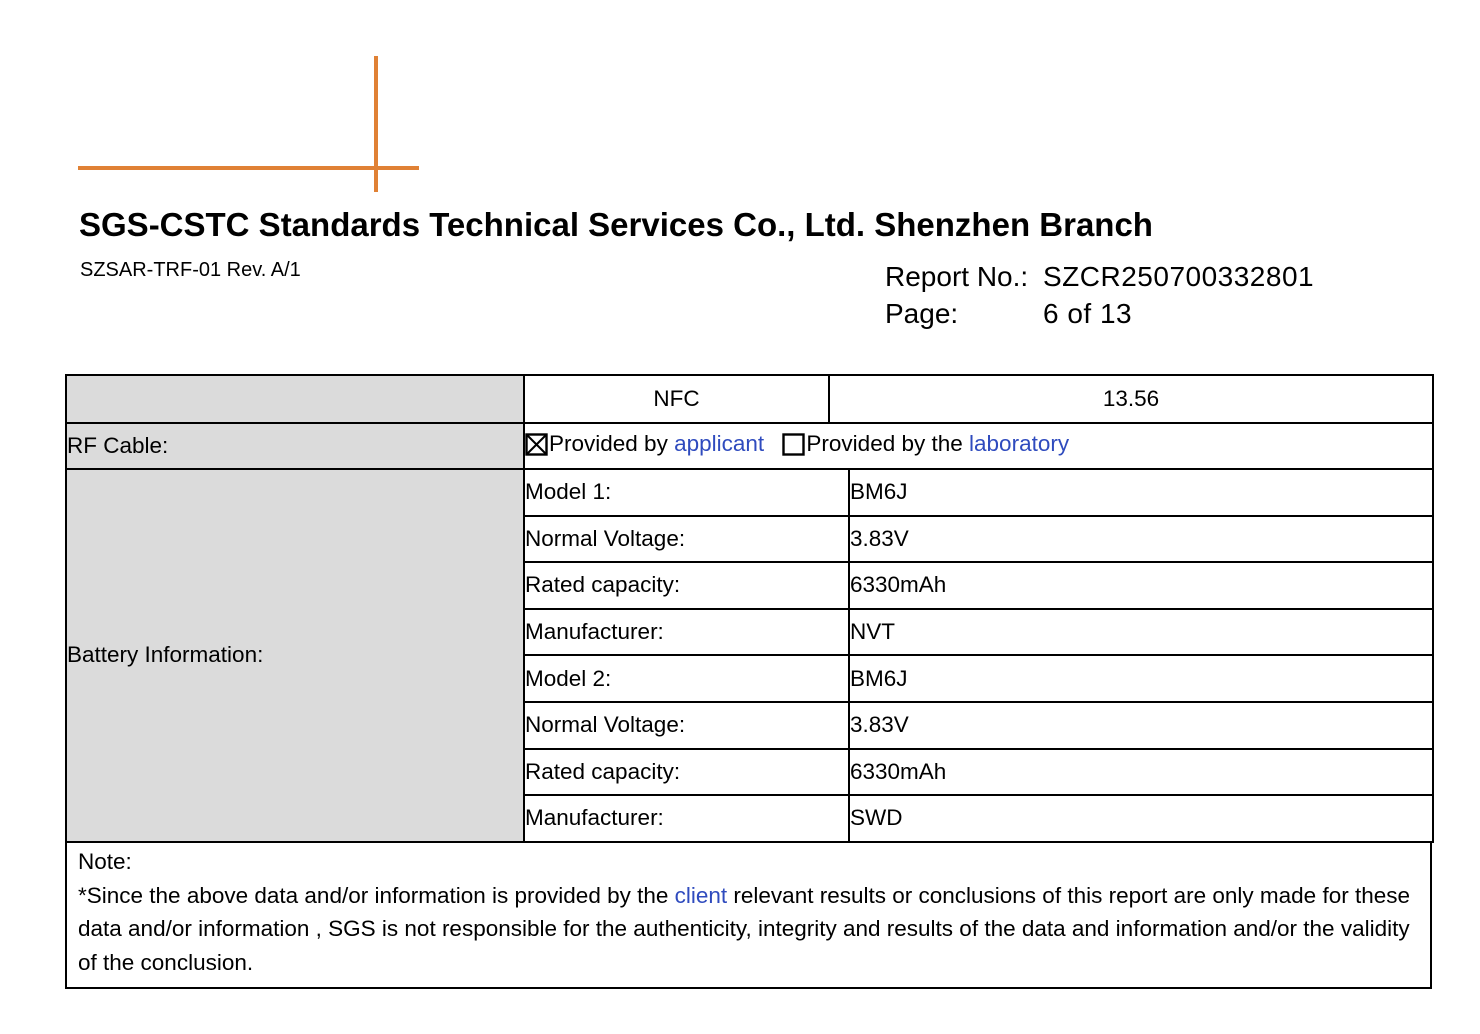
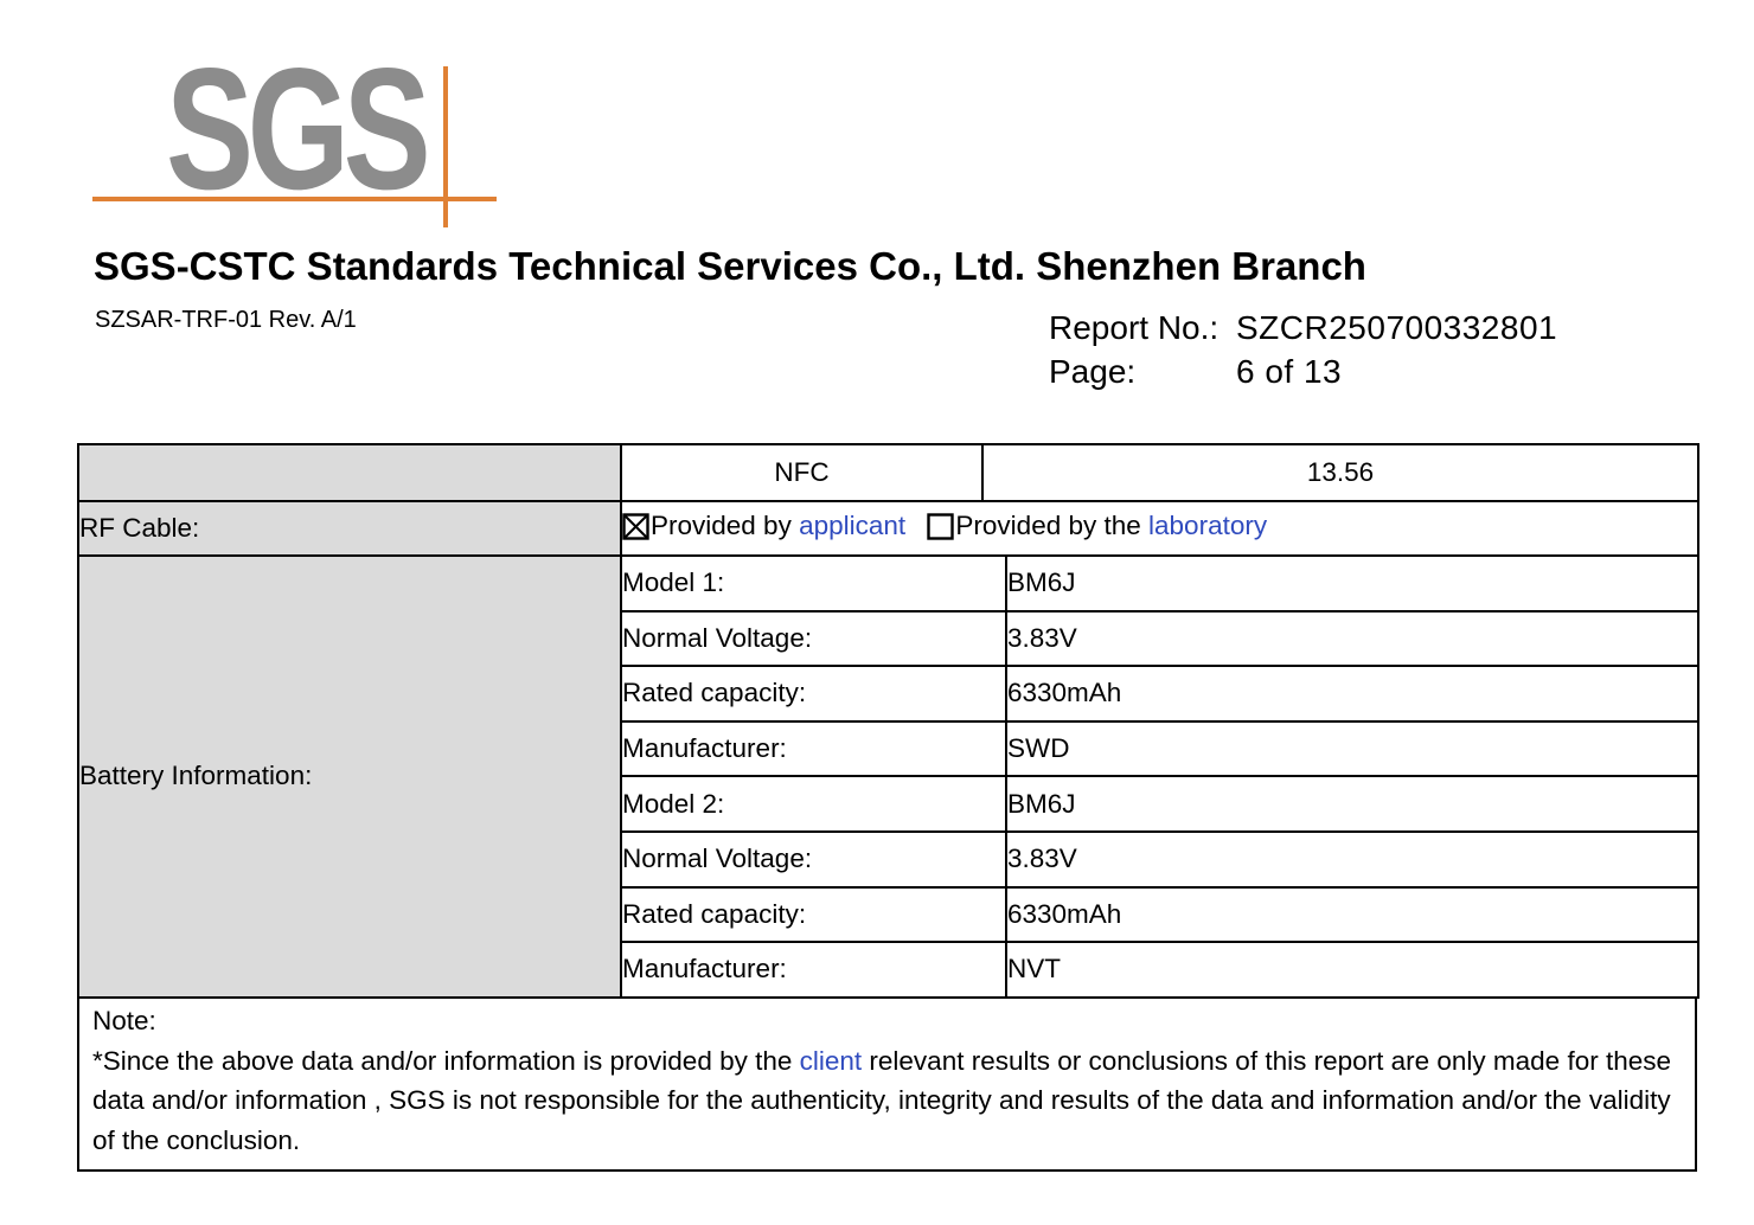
+ SGS
  SGS-CSTC Standards Technical Services Co., Ltd. Shenzhen Branch
  SZSAR-TRF-01 Rev. A/1
  Report No.:
  SZCR250700332801
  Page:
  6 of 13
  	NFC	13.56
  RF Cable:	Provided by applicant Provided by the laboratory
  Battery Information:	Model 1:	BM6J
  Normal Voltage:	3.83V
  Rated capacity:	6330mAh
- Manufacturer:	NVT
+ Manufacturer:	SWD
  Model 2:	BM6J
  Normal Voltage:	3.83V
  Rated capacity:	6330mAh
- Manufacturer:	SWD
+ Manufacturer:	NVT
  Note:
  *Since the above data and/or information is provided by the client relevant results or conclusions of this report are only made for these data and/or information , SGS is not responsible for the authenticity, integrity and results of the data and information and/or the validity of the conclusion.
